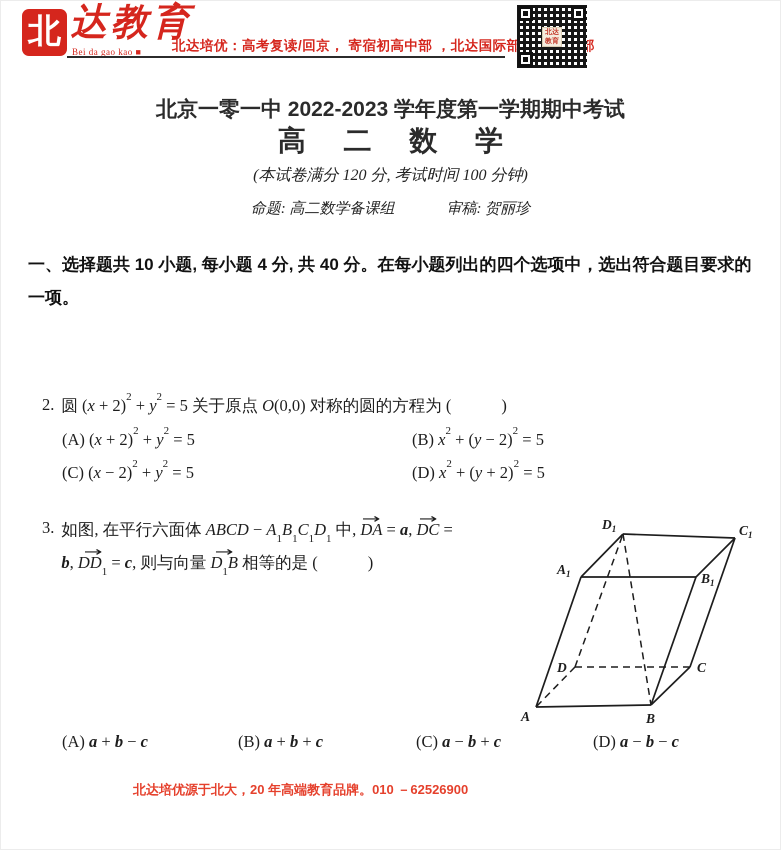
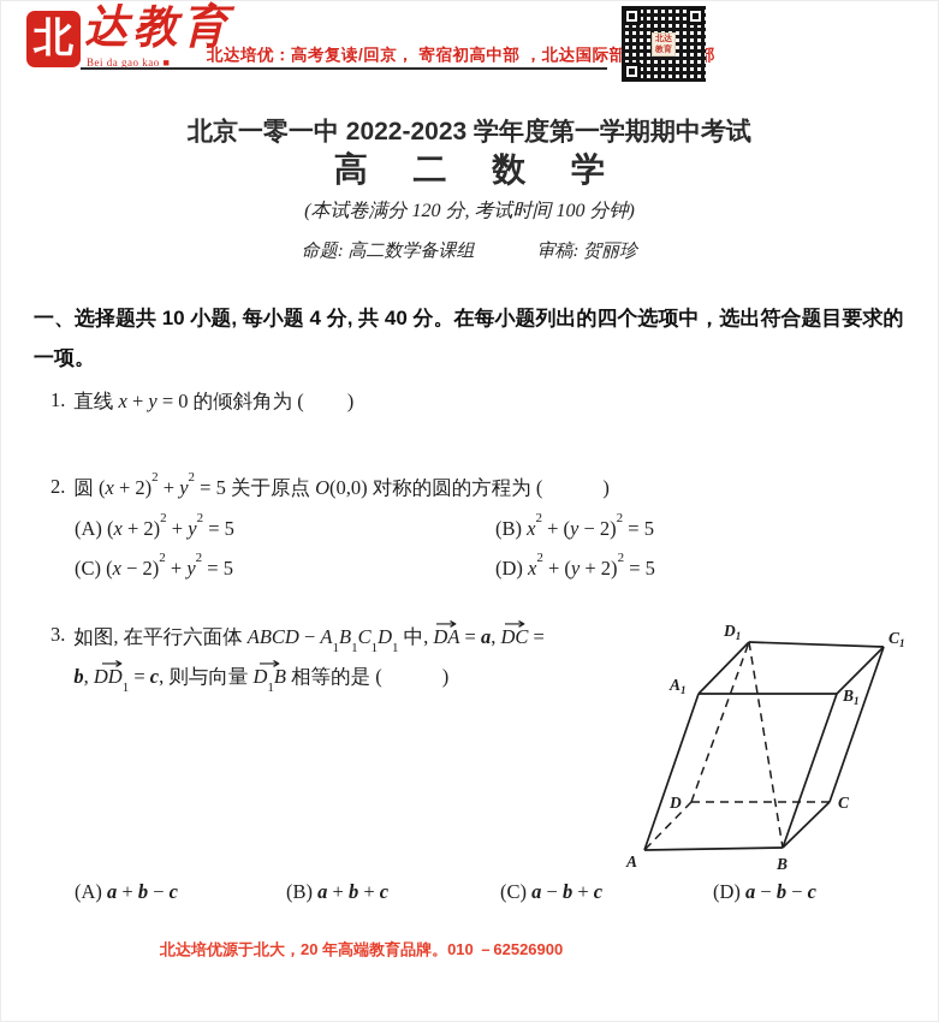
  北
  达教育
  Bei da gao kao ■
  北达培优：高考复读/回京， 寄宿初高中部 ，北达国际部部
  北达教育
  北京一零一中 2022-2023 学年度第一学期期中考试
  高 二 数 学
  (本试卷满分 120 分, 考试时间 100 分钟)
  命题: 高二数学备课组 审稿: 贺丽珍
  一、选择题共 10 小题, 每小题 4 分, 共 40 分。在每小题列出的四个选项中，选出符合题目要求的一项。
+ 1.
+ 直线 x + y = 0 的倾斜角为 ( )
  2.
  圆 (x + 2)2 + y2 = 5 关于原点 O(0,0) 对称的圆的方程为 ( )
  (A) (x + 2)2 + y2 = 5
  (B) x2 + (y − 2)2 = 5
  (C) (x − 2)2 + y2 = 5
  (D) x2 + (y + 2)2 = 5
  3.
  如图, 在平行六面体 ABCD − A1B1C1D1 中, DA = a, DC =
  b, DD1 = c, 则与向量 D1B 相等的是 ( )
  A
  B
  C
  D
  A1
  B1
  C1
  D1
  (A) a + b − c
  (B) a + b + c
  (C) a − b + c
  (D) a − b − c
  北达培优源于北大，20 年高端教育品牌。010 －62526900
